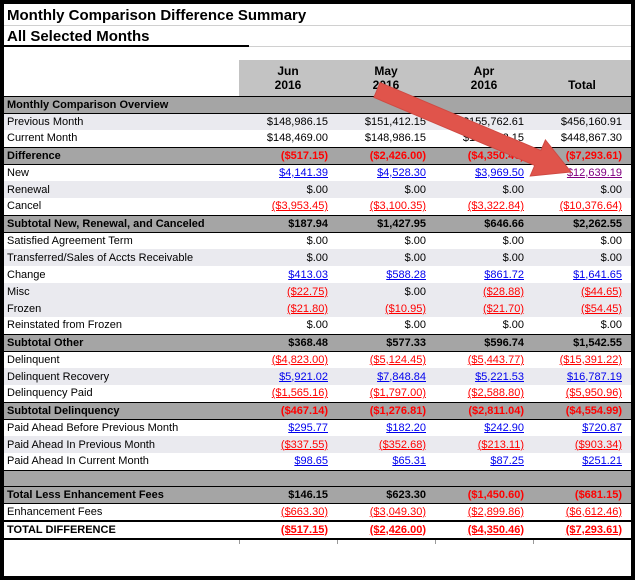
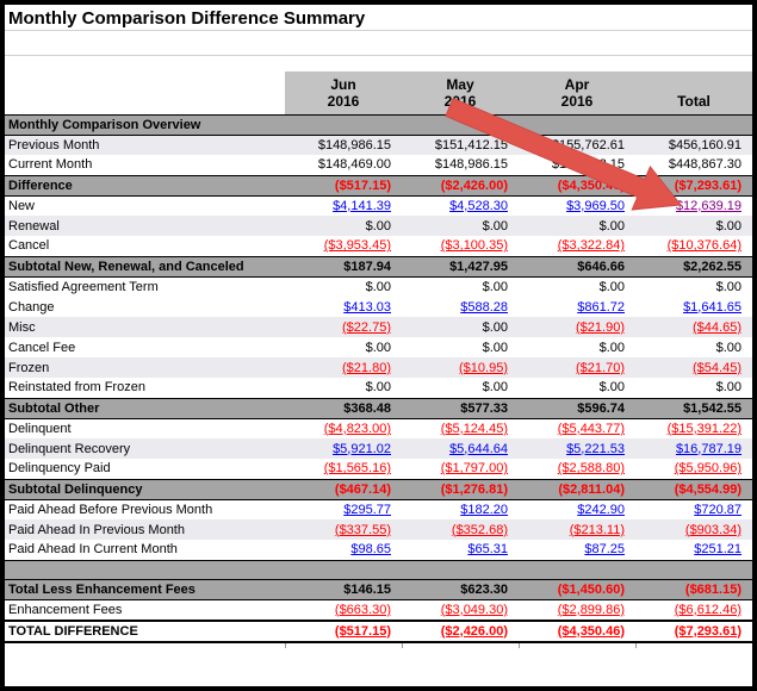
  Monthly Comparison Difference Summary
- All Selected Months
  	Jun2016	May216	Apr2016	Total
  Monthly Comparison Overview
  Previous Month	$148,986.15	$151,412.15	55,762.61	$456,160.91
  Current Month	$148,469.00	$148,986.15	$15	$448,867.30
  Difference	($517.15)	($2,426.00)	($4,350.	($7,293.61)
  New	$4,141.39	$4,528.30	$3,969.50	$12,639.19
  Renewal	$.00	$.00	$.00	$.00
  Cancel	($3,953.45)	($3,100.35)	($3,322.84)	($10,376.64)
  Subtotal New, Renewal, and Canceled	$187.94	$1,427.95	$646.66	$2,262.55
  Satisfied Agreement Term	$.00	$.00	$.00	$.00
- Transferred/Sales of Accts Receivable	$.00	$.00	$.00	$.00
  Change	$413.03	$588.28	$861.72	$1,641.65
- Misc	($22.75)	$.00	($28.88)	($44.65)
+ Misc	($22.75)	$.00	($21.90)	($44.65)
+ Cancel Fee	$.00	$.00	$.00	$.00
  Frozen	($21.80)	($10.95)	($21.70)	($54.45)
  Reinstated from Frozen	$.00	$.00	$.00	$.00
  Subtotal Other	$368.48	$577.33	$596.74	$1,542.55
  Delinquent	($4,823.00)	($5,124.45)	($5,443.77)	($15,391.22)
- Delinquent Recovery	$5,921.02	$7,848.84	$5,221.53	$16,787.19
+ Delinquent Recovery	$5,921.02	$5,644.64	$5,221.53	$16,787.19
  Delinquency Paid	($1,565.16)	($1,797.00)	($2,588.80)	($5,950.96)
  Subtotal Delinquency	($467.14)	($1,276.81)	($2,811.04)	($4,554.99)
  Paid Ahead Before Previous Month	$295.77	$182.20	$242.90	$720.87
  Paid Ahead In Previous Month	($337.55)	($352.68)	($213.11)	($903.34)
  Paid Ahead In Current Month	$98.65	$65.31	$87.25	$251.21
  Total Less Enhancement Fees	$146.15	$623.30	($1,450.60)	($681.15)
  Enhancement Fees	($663.30)	($3,049.30)	($2,899.86)	($6,612.46)
  TOTAL DIFFERENCE	($517.15)	($2,426.00)	($4,350.46)	($7,293.61)
